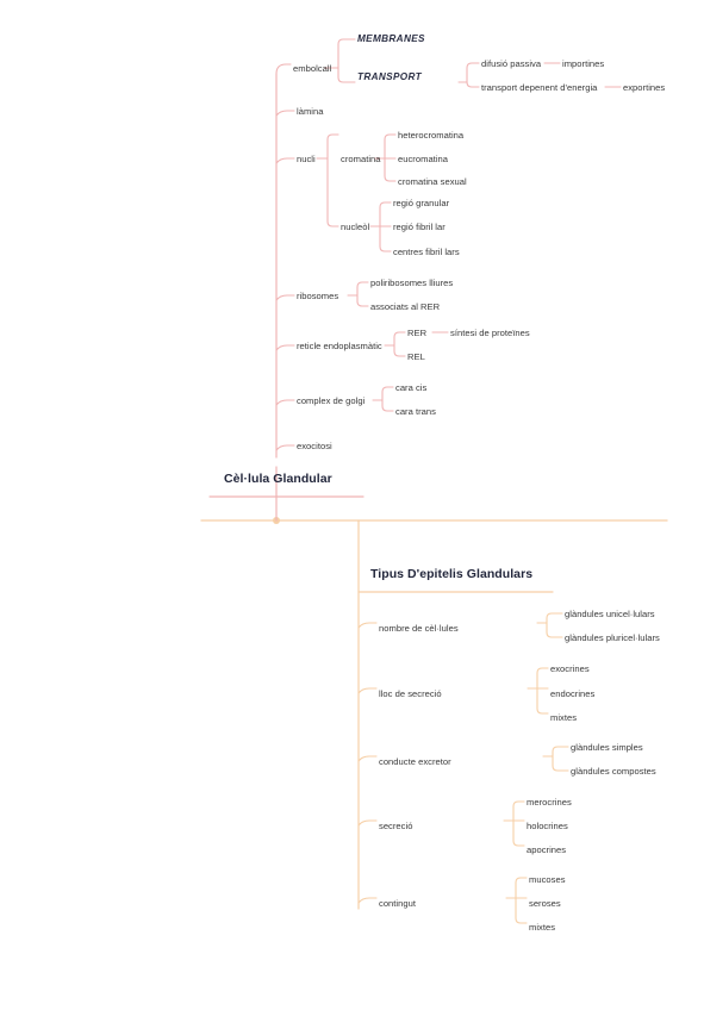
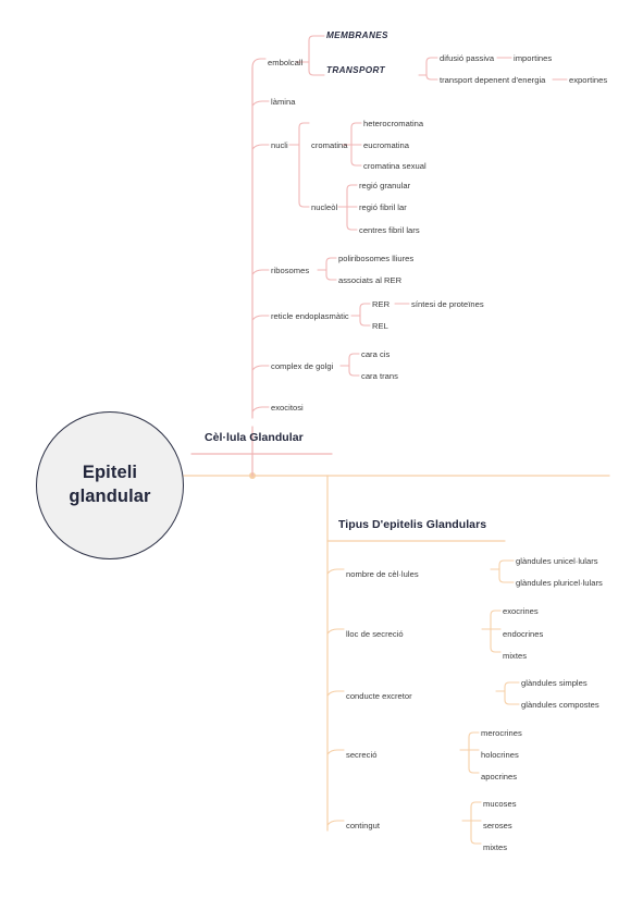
+ Epiteli
+ glandular
  Cèl·lula Glandular
  Tipus D'epitelis Glandulars
  embolcall
  MEMBRANES
  TRANSPORT
  difusió passiva
  importines
  transport depenent d'energia
  exportines
  làmina
  nucli
  cromatina
  heterocromatina
  eucromatina
  cromatina sexual
  nucleòl
  regió granular
  regió fibril lar
  centres fibril lars
  ribosomes
  poliribosomes lliures
  associats al RER
  reticle endoplasmàtic
  RER
  síntesi de proteïnes
  REL
  complex de golgi
  cara cis
  cara trans
  exocitosi
  nombre de cèl·lules
  glàndules unicel·lulars
  glàndules pluricel·lulars
  lloc de secreció
  exocrines
  endocrines
  mixtes
  conducte excretor
  glàndules simples
  glàndules compostes
  secreció
  merocrines
  holocrines
  apocrines
  contingut
  mucoses
  seroses
  mixtes
